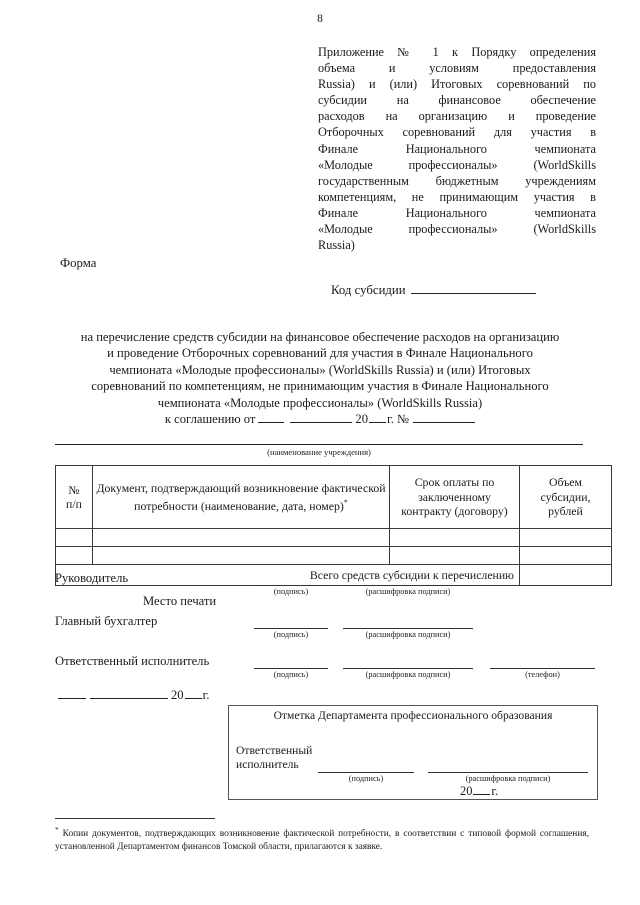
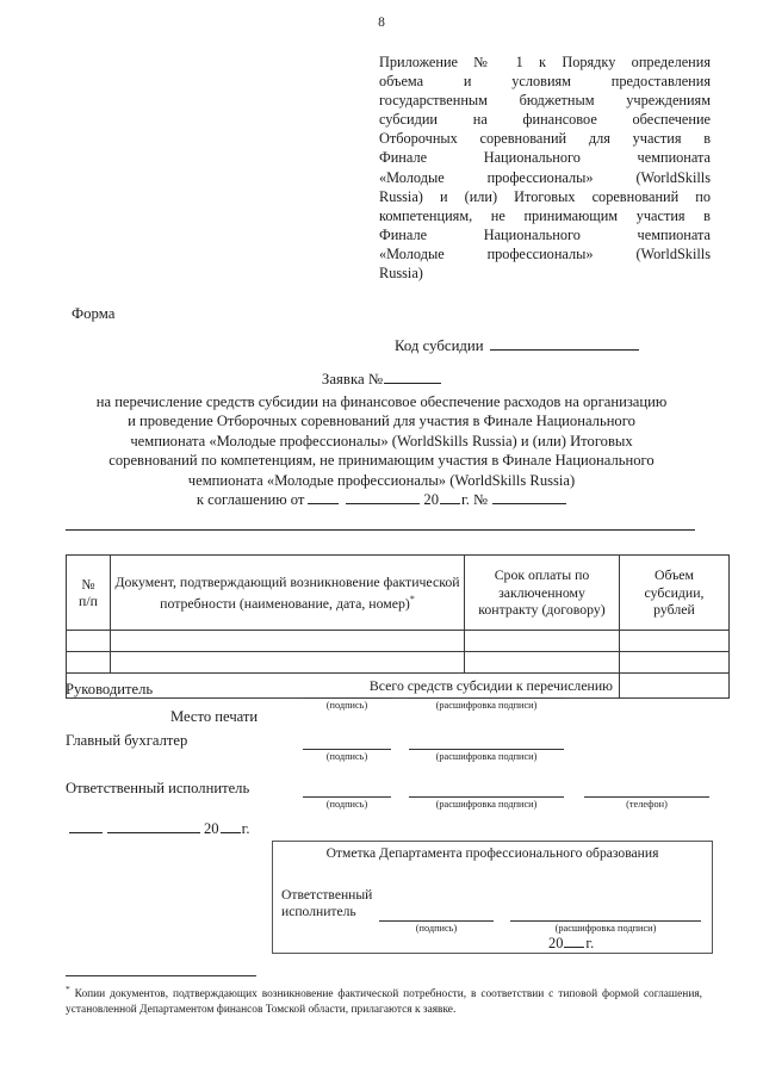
  8
  Приложение № 1 к Порядку определения
  объема и условиям предоставления
- Russia) и (или) Итоговых соревнований по
+ государственным бюджетным учреждениям
  субсидии на финансовое обеспечение
- расходов на организацию и проведение
  Отборочных соревнований для участия в
  Финале Национального чемпионата
  «Молодые профессионалы» (WorldSkills
- государственным бюджетным учреждениям
+ Russia) и (или) Итоговых соревнований по
  компетенциям, не принимающим участия в
  Финале Национального чемпионата
  «Молодые профессионалы» (WorldSkills
  Russia)
  Форма
  Код субсидии
+ Заявка №
  на перечисление средств субсидии на финансовое обеспечение расходов на организацию
  и проведение Отборочных соревнований для участия в Финале Национального
  чемпионата «Молодые профессионалы» (WorldSkills Russia) и (или) Итоговых
  соревнований по компетенциям, не принимающим участия в Финале Национального
  чемпионата «Молодые профессионалы» (WorldSkills Russia)
  к соглашению от 20 г. №
- (наименование учреждения)
  № п/п	Документ, подтверждающий возникновение фактической потребности (наименование, дата, номер)*	Срок оплаты по заключенному контракту (договору)	Объем субсидии, рублей
  Всего средств субсидии к перечислению
  Руководитель
  (подпись)
  (расшифровка подписи)
  Место печати
  Главный бухгалтер
  (подпись)
  (расшифровка подписи)
  Ответственный исполнитель
  (подпись)
  (расшифровка подписи)
  (телефон)
  20 г.
  Отметка Департамента профессионального образования
  Ответственный
  исполнитель
  (подпись)
  (расшифровка подписи)
  20 г.
  * Копии документов, подтверждающих возникновение фактической потребности, в соответствии с типовой формой соглашения, установленной Департаментом финансов Томской области, прилагаются к заявке.
